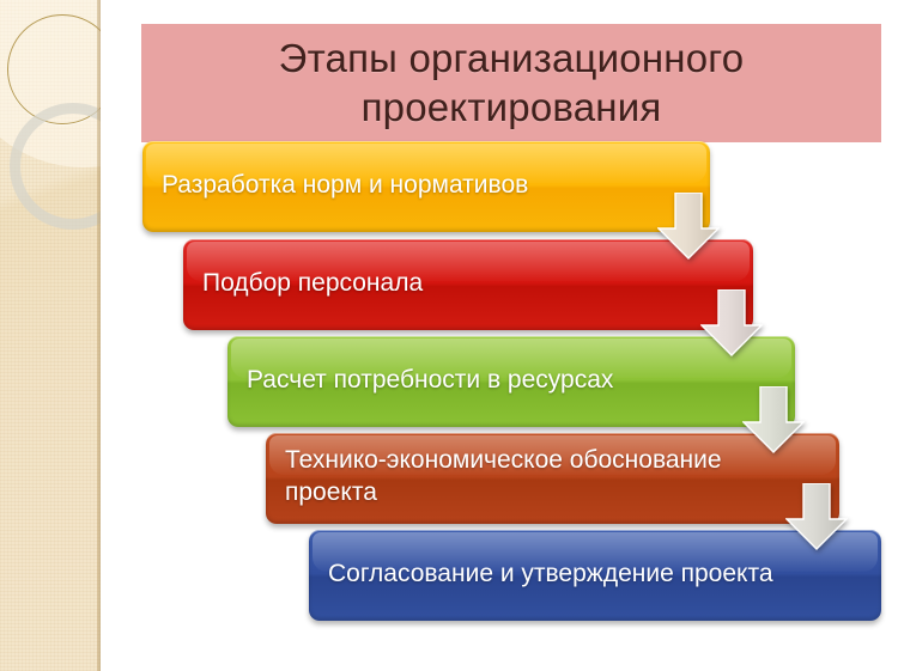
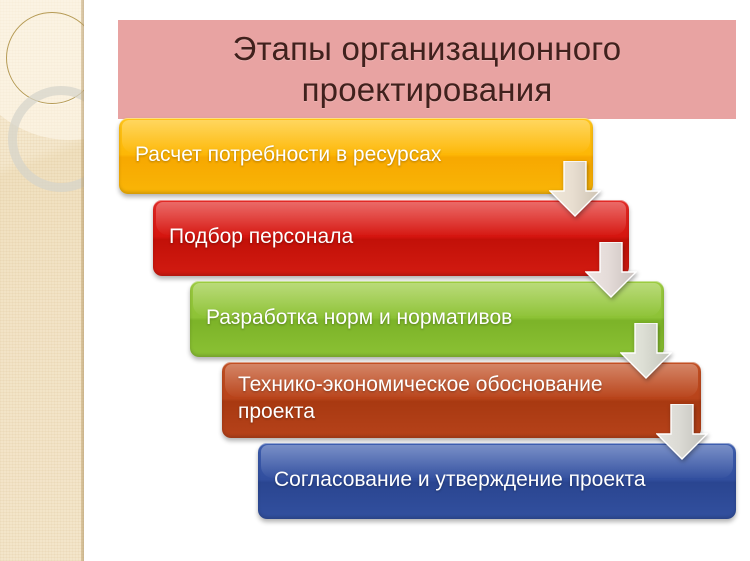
  Этапы организационного проектирования
- Разработка норм и нормативов
+ Расчет потребности в ресурсах
  Подбор персонала
- Расчет потребности в ресурсах
+ Разработка норм и нормативов
  Технико-экономическое обоснование проекта
  Согласование и утверждение проекта
